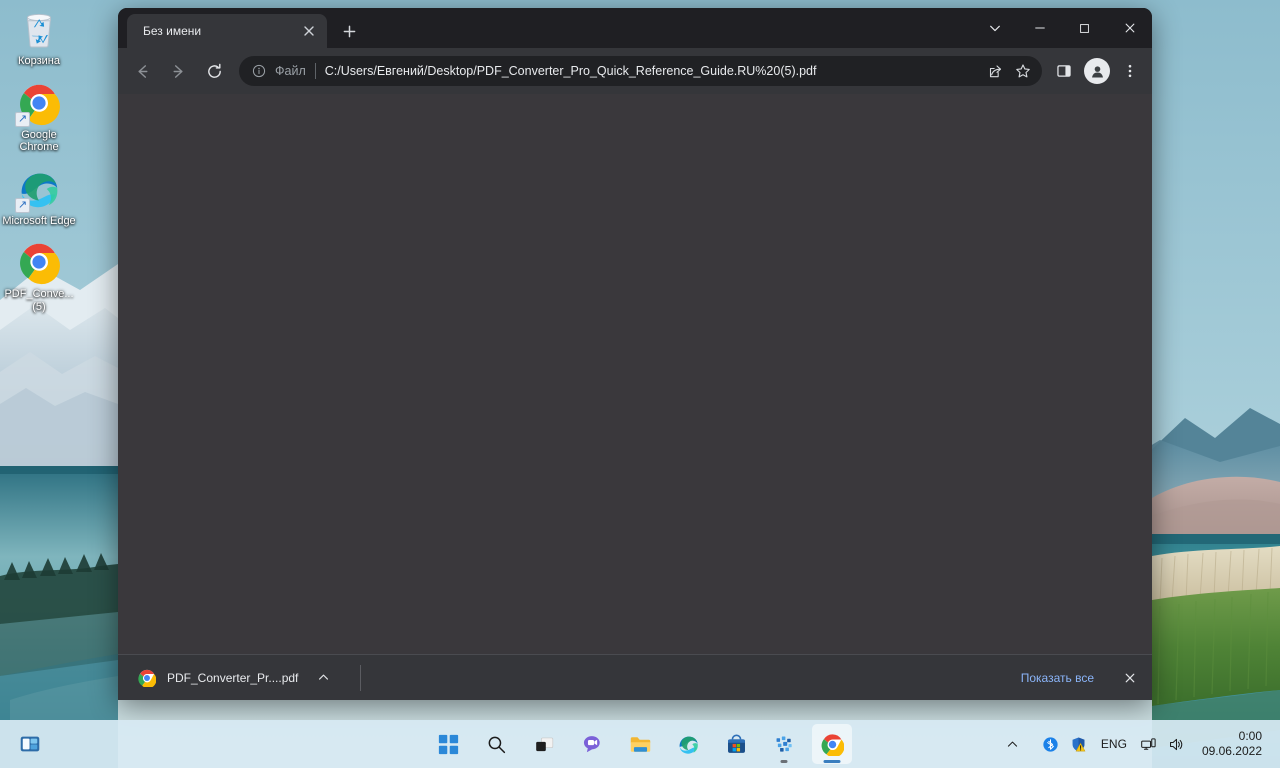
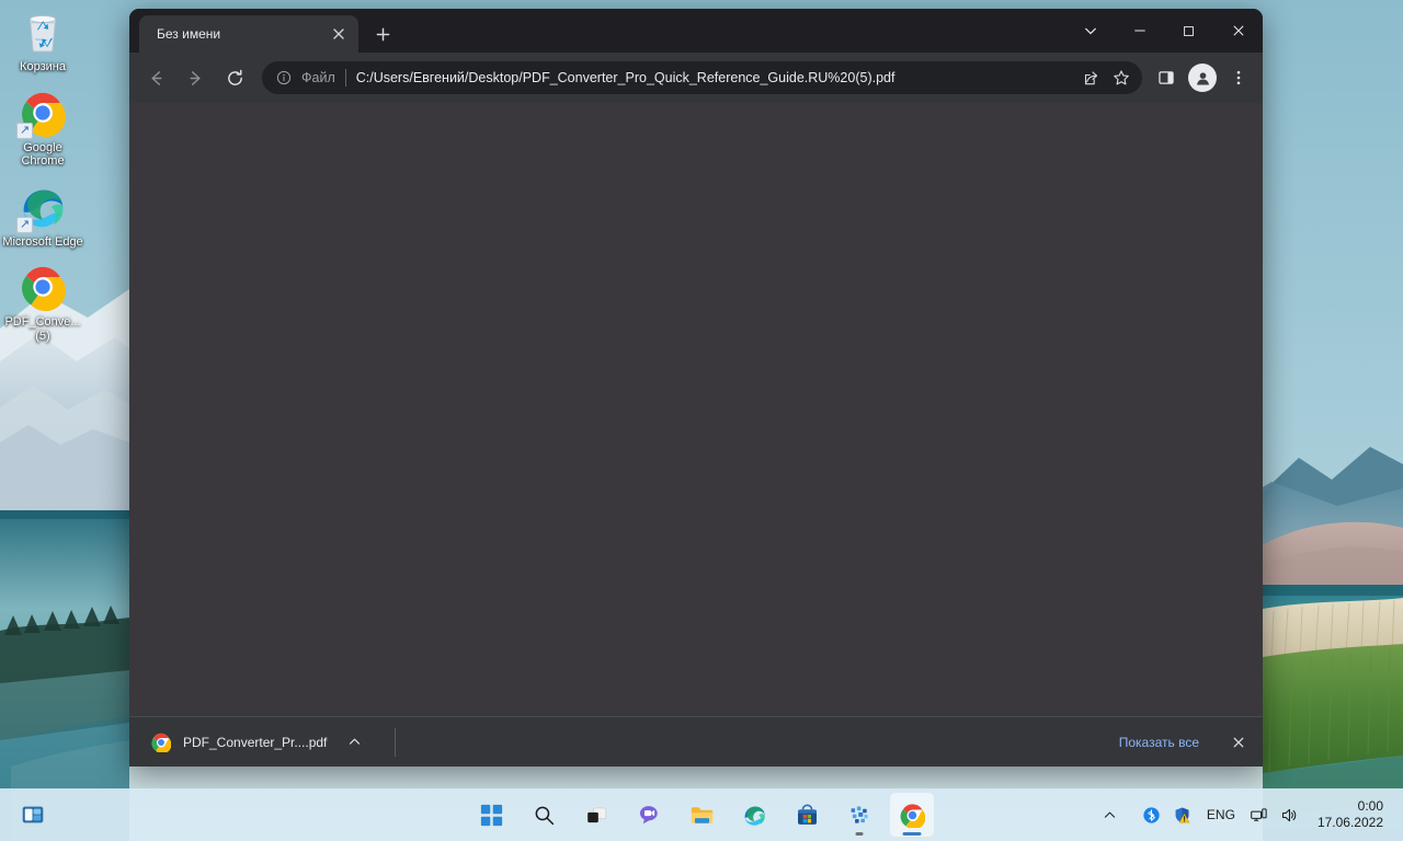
  Корзина
  Google Chrome
  Microsoft Edge
  PDF_Conve...
  (5)
  Без имени
  Файл
  C:/Users/Евгений/Desktop/PDF_Converter_Pro_Quick_Reference_Guide.RU%20(5).pdf
  PDF_Converter_Pr....pdf
  Показать все
  ENG
  0:00
- 09.06.2022
+ 17.06.2022
